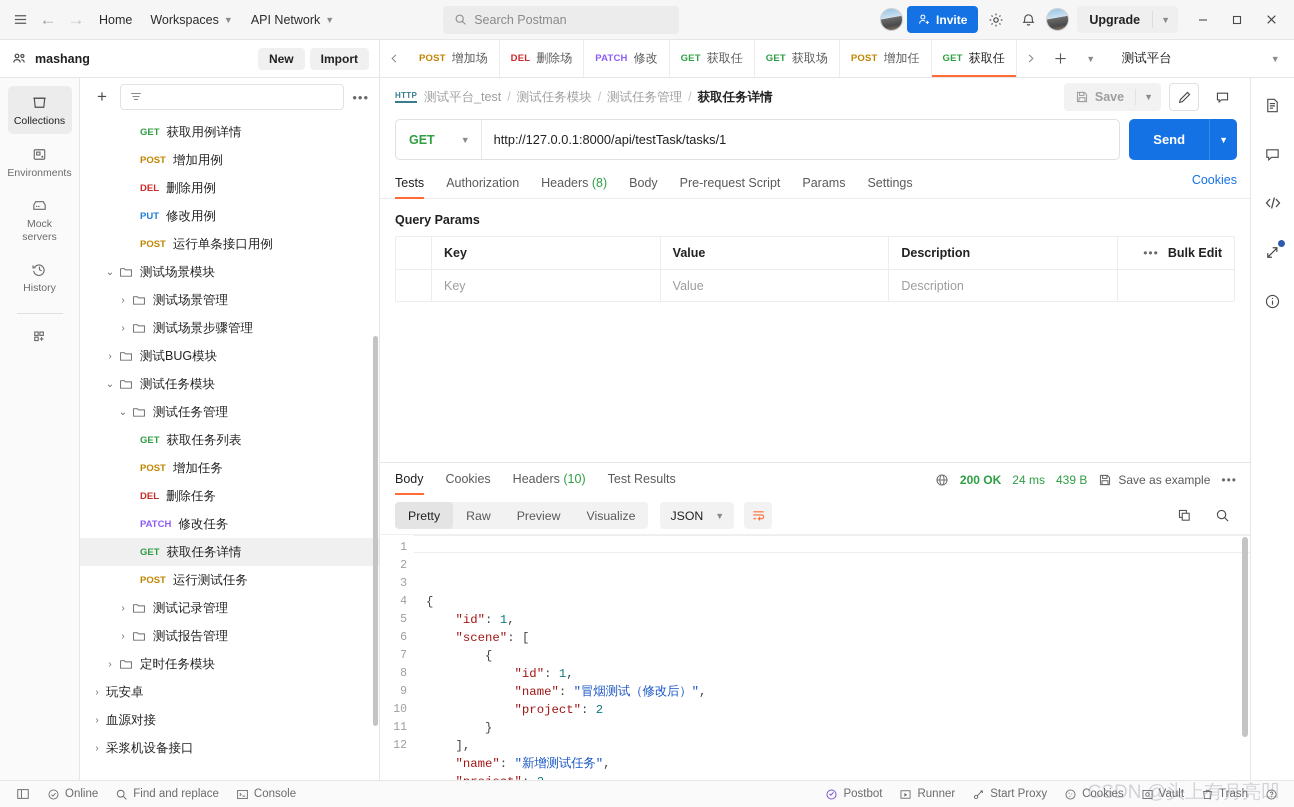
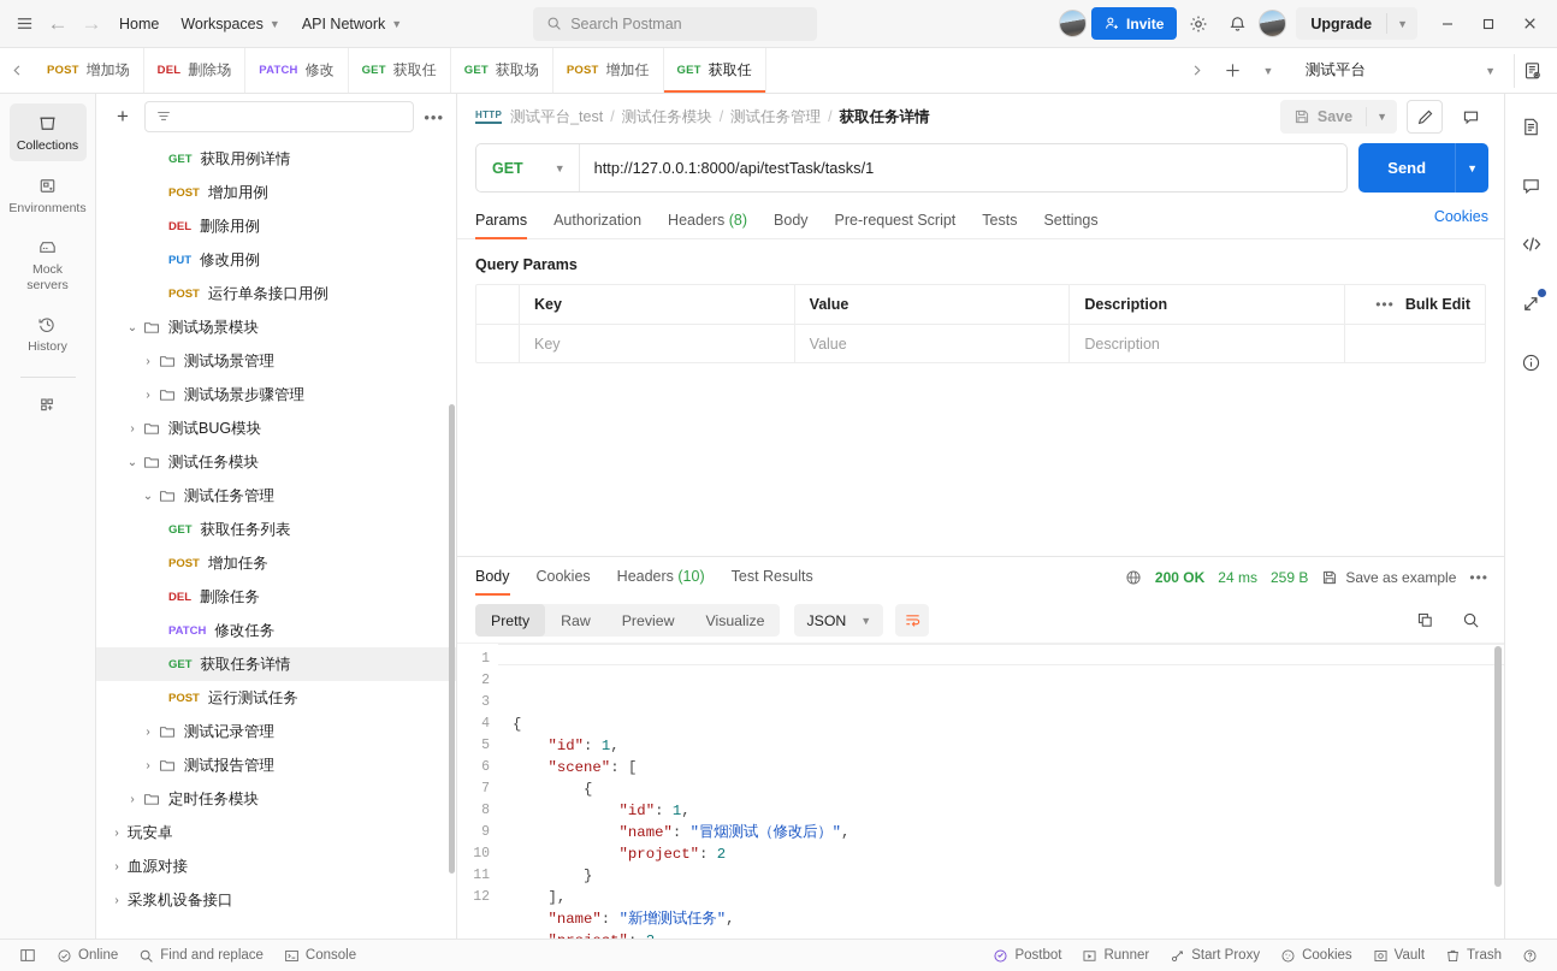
  ←
  →
  Home
  Workspaces
  ▼
  API Network
  ▼
  Search Postman
  Invite
  Upgrade
  ▼
- mashang
- New
- Import
  POST
  增加场
  DEL
  删除场
  PATCH
  修改
  GET
  获取任
  GET
  获取场
  POST
  增加任
  GET
  获取任
  ▼
  测试平台
  ▼
  Collections
  Environments
  Mock servers
  History
  +
  •••
  GET
  获取用例详情
  POST
  增加用例
  DEL
  删除用例
  PUT
  修改用例
  POST
  运行单条接口用例
  ⌄
  测试场景模块
  ›
  测试场景管理
  ›
  测试场景步骤管理
  ›
  测试BUG模块
  ⌄
  测试任务模块
  ⌄
  测试任务管理
  GET
  获取任务列表
  POST
  增加任务
  DEL
  删除任务
  PATCH
  修改任务
  GET
  获取任务详情
  POST
  运行测试任务
  ›
  测试记录管理
  ›
  测试报告管理
  ›
  定时任务模块
  ›
  玩安卓
  ›
  血源对接
  ›
  采浆机设备接口
  HTTP
  测试平台_test
  /
  测试任务模块
  /
  测试任务管理
  /
  获取任务详情
  Save
  ▼
  GET
  ▼
  http://127.0.0.1:8000/api/testTask/tasks/1
  Send
  ▼
- Tests
+ Params
  Authorization
  Headers (8)
  Body
  Pre-request Script
- Params
+ Tests
  Settings
  Cookies
  Query Params
  Key
  Value
  Description
  •••
  Bulk Edit
  Key
  Value
  Description
  Body
  Cookies
  Headers (10)
  Test Results
  200 OK
  24 ms
- 439 B
+ 259 B
  Save as example
  •••
  Pretty
  Raw
  Preview
  Visualize
  JSON
  ▼
  1
  2
  3
  4
  5
  6
  7
  8
  9
  10
  11
  12
  {
  "id": 1,
  "scene": [
  {
  "id": 1,
  "name": "冒烟测试（修改后）",
  "project": 2
  }
  ],
  "name": "新增测试任务",
  Online
  Find and replace
  Console
  Postbot
  Runner
  Start Proxy
  Cookies
  Vault
  Trash
- CSDN @头上有月亮凹
